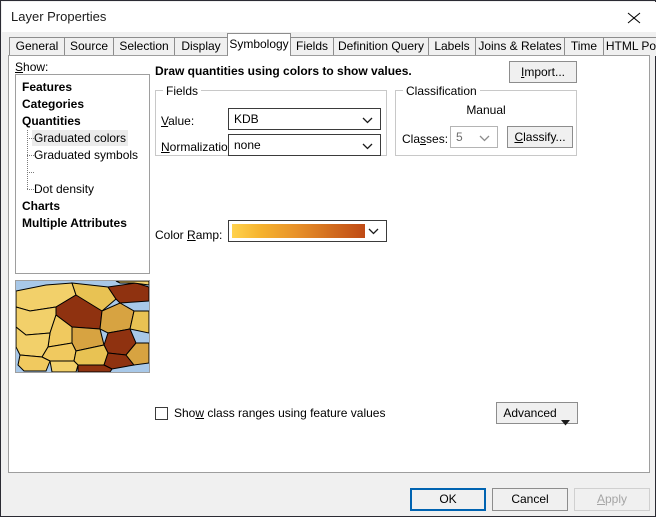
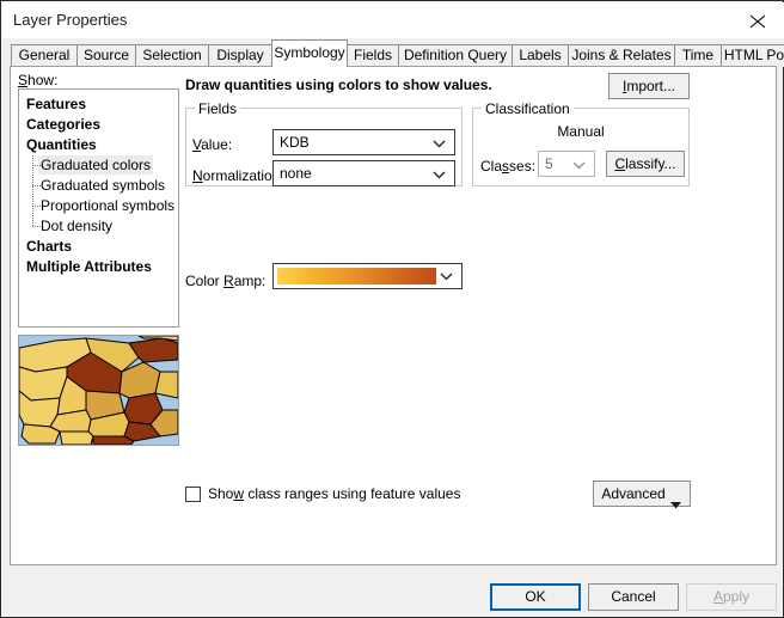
  Layer Properties
  General
  Source
  Selection
  Display
  Symbology
  Fields
  Definition Query
  Labels
  Joins & Relates
  Time
  Show:
  Features
  Categories
  Quantities
  Graduated colors
  Graduated symbols
+ Proportional symbols
  Dot density
  Charts
  Multiple Attributes
  Draw quantities using colors to show values.
  Import...
  Fields
  Value:
  KDB
  Normalizatio
  none
  Classification
  Manual
  Classes:
  5
  Classify...
  Color Ramp:
  Show class ranges using feature values
  Advanced
  OK
  Cancel
  Apply
